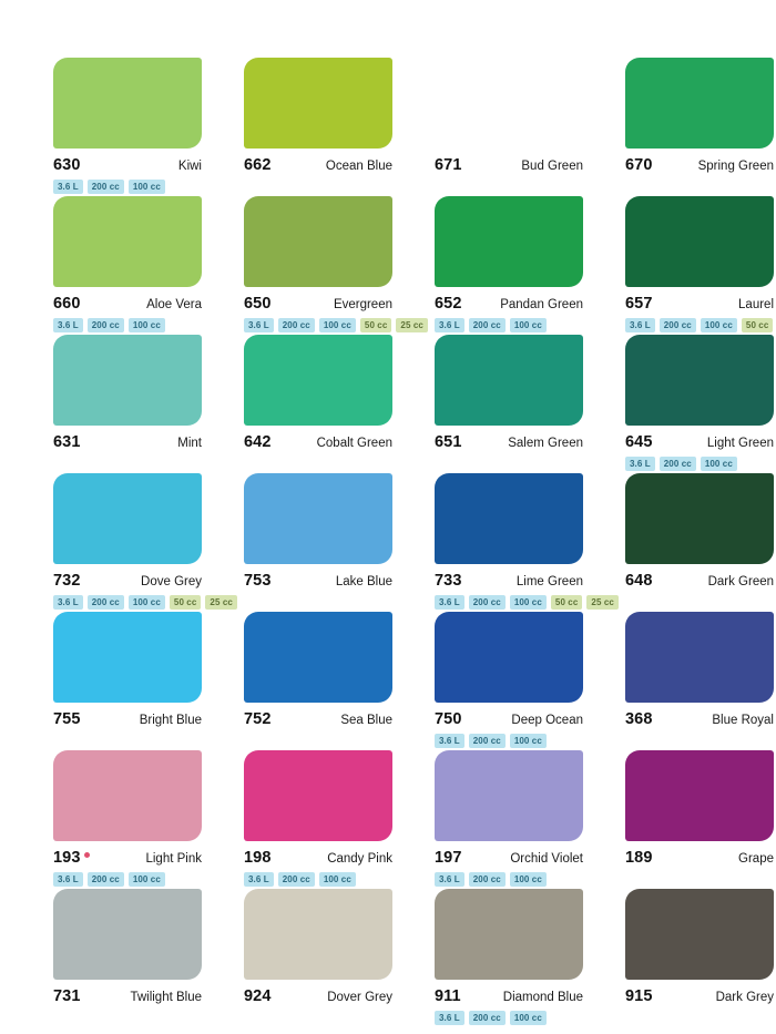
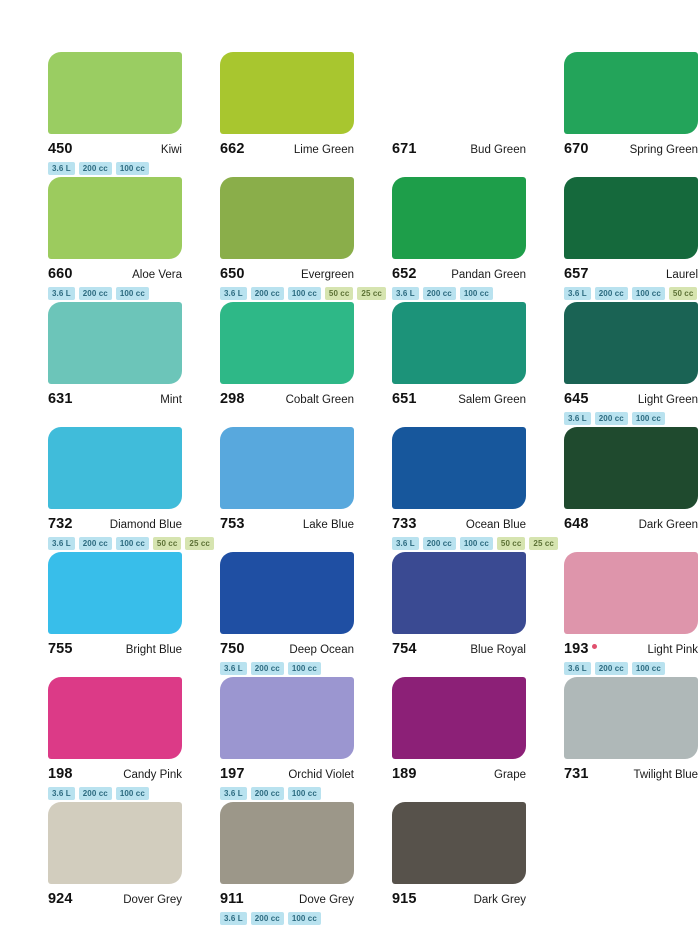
- 630
+ 450
  Kiwi
  3.6 L
  200 cc
  100 cc
  662
- Ocean Blue
+ Lime Green
  671
  Bud Green
  670
  Spring Green
  660
  Aloe Vera
  3.6 L
  200 cc
  100 cc
  650
  Evergreen
  3.6 L
  200 cc
  100 cc
  50 cc
  25 cc
  652
  Pandan Green
  3.6 L
  200 cc
  100 cc
  657
  Laurel
  3.6 L
  200 cc
  100 cc
  50 cc
  631
  Mint
- 642
+ 298
  Cobalt Green
  651
  Salem Green
  645
  Light Green
  3.6 L
  200 cc
  100 cc
  732
- Dove Grey
+ Diamond Blue
  3.6 L
  200 cc
  100 cc
  50 cc
  25 cc
  753
  Lake Blue
  733
- Lime Green
+ Ocean Blue
  3.6 L
  200 cc
  100 cc
  50 cc
  25 cc
  648
  Dark Green
  755
  Bright Blue
- 752
- Sea Blue
  750
  Deep Ocean
  3.6 L
  200 cc
  100 cc
- 368
+ 754
  Blue Royal
  193
  Light Pink
  3.6 L
  200 cc
  100 cc
  198
  Candy Pink
  3.6 L
  200 cc
  100 cc
  197
  Orchid Violet
  3.6 L
  200 cc
  100 cc
  189
  Grape
  731
  Twilight Blue
  924
  Dover Grey
  911
- Diamond Blue
+ Dove Grey
  3.6 L
  200 cc
  100 cc
  915
  Dark Grey
